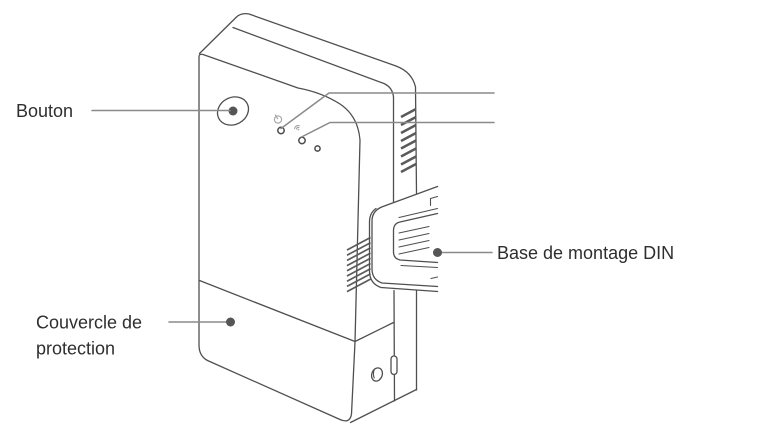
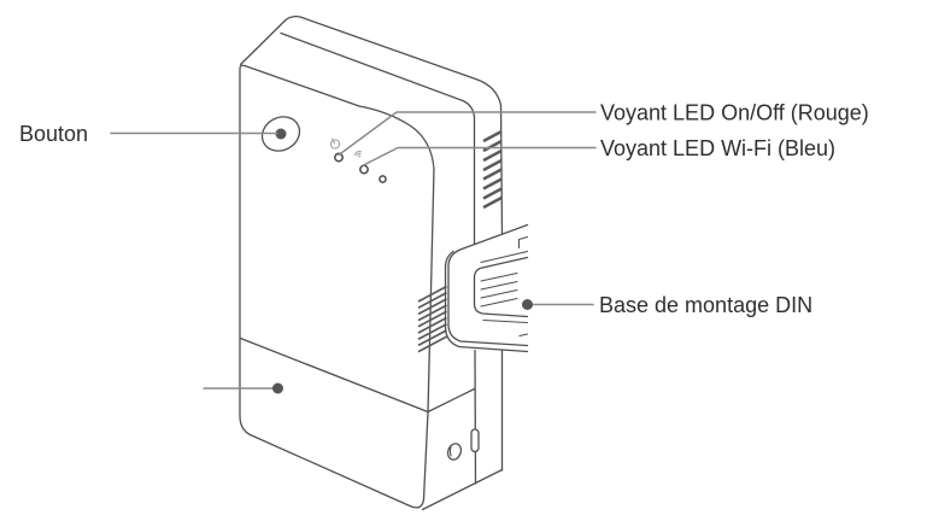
  Bouton
+ Voyant LED On/Off (Rouge)
+ Voyant LED Wi-Fi (Bleu)
  Base de montage DIN
- Couvercle de
- protection
